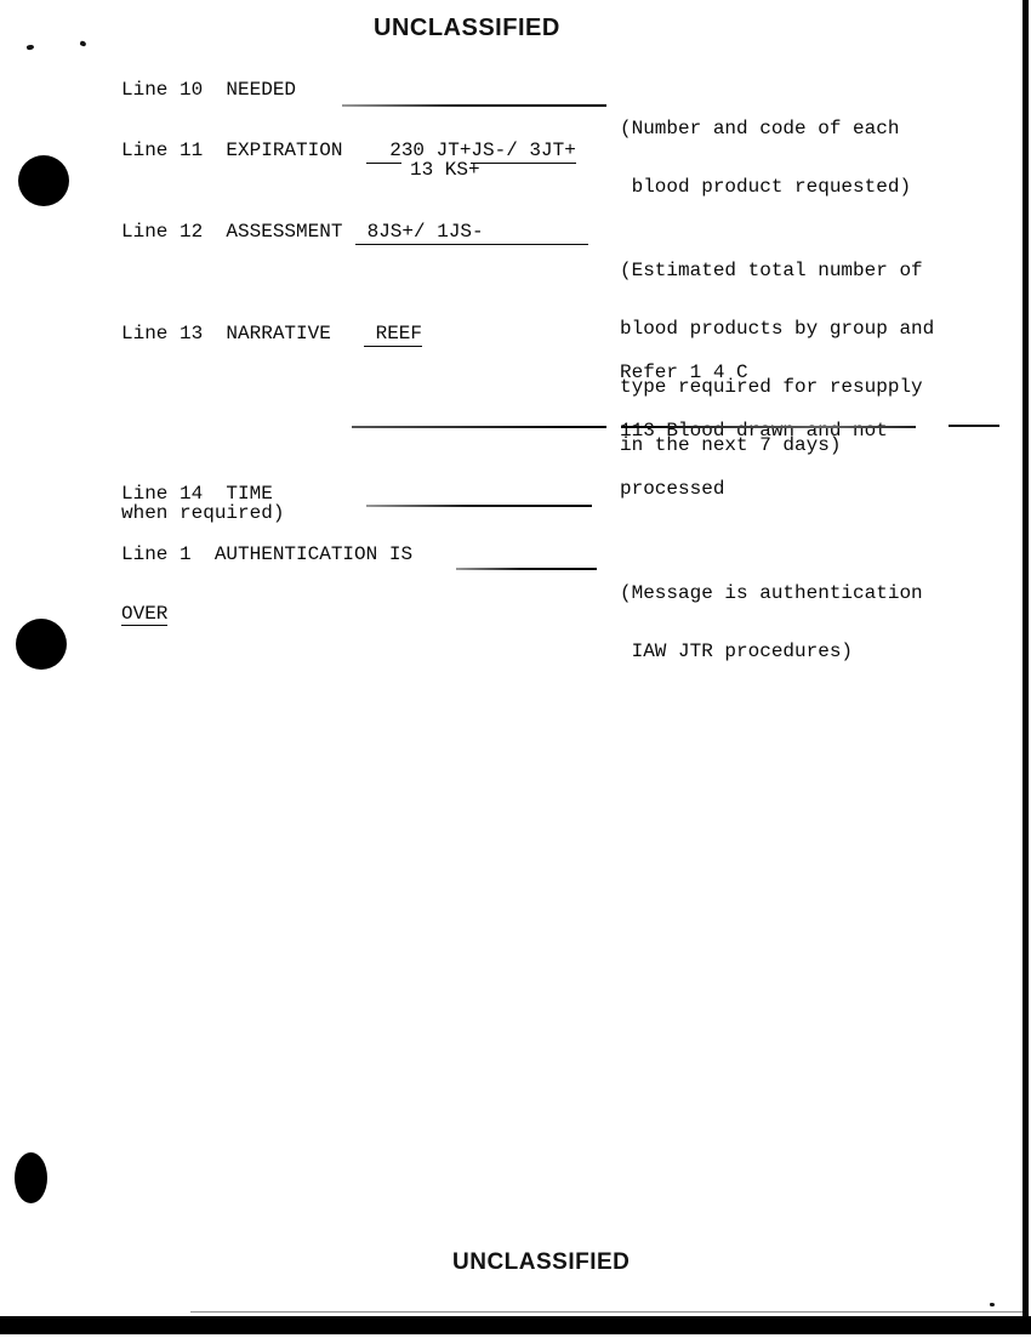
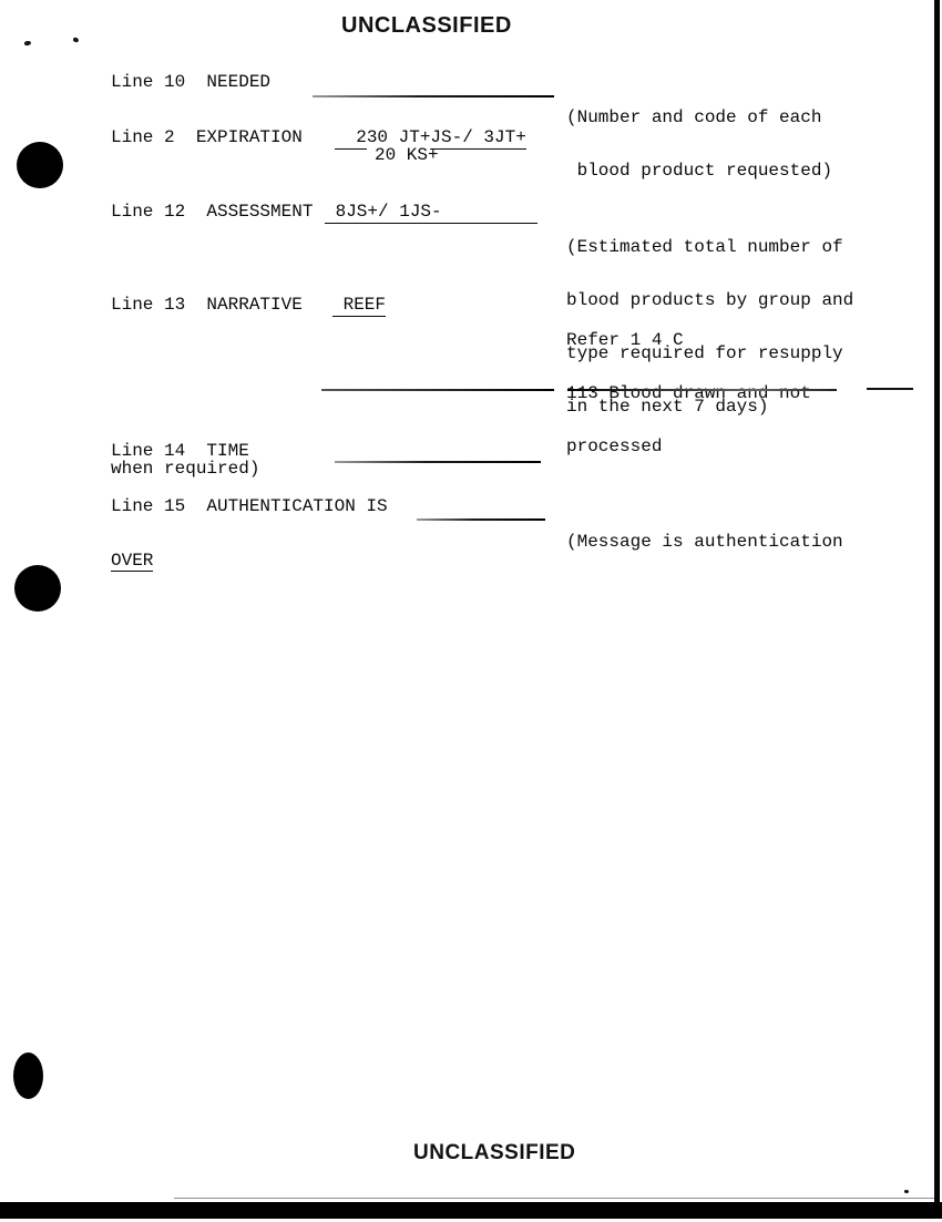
  UNCLASSIFIED
  Line 10 NEEDED
  (Number and code of each
  blood product requested)
- Line 11 EXPIRATION
+ Line 2 EXPIRATION
  230 JT+JS-/ 3JT+
- 13 KS+
+ 20 KS+
  Line 12 ASSESSMENT
  8JS+/ 1JS-
  (Estimated total number of
  blood products by group and
  type required for resupply
  in the next 7 days)
  Line 13 NARRATIVE
  REEF
  Refer 1 4 C
  113 Blood drawn and not
  processed
  Line 14 TIME
  when required)
- Line 1 AUTHENTICATION IS
+ Line 15 AUTHENTICATION IS
  (Message is authentication
- IAW JTR procedures)
  OVER
  UNCLASSIFIED
